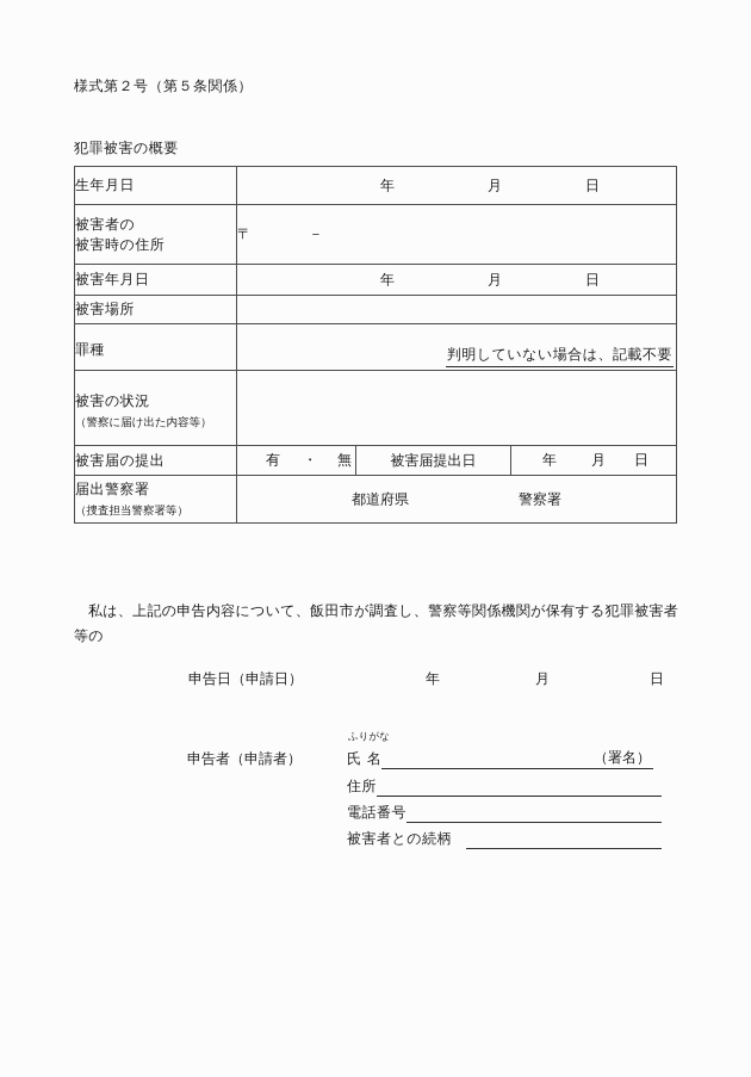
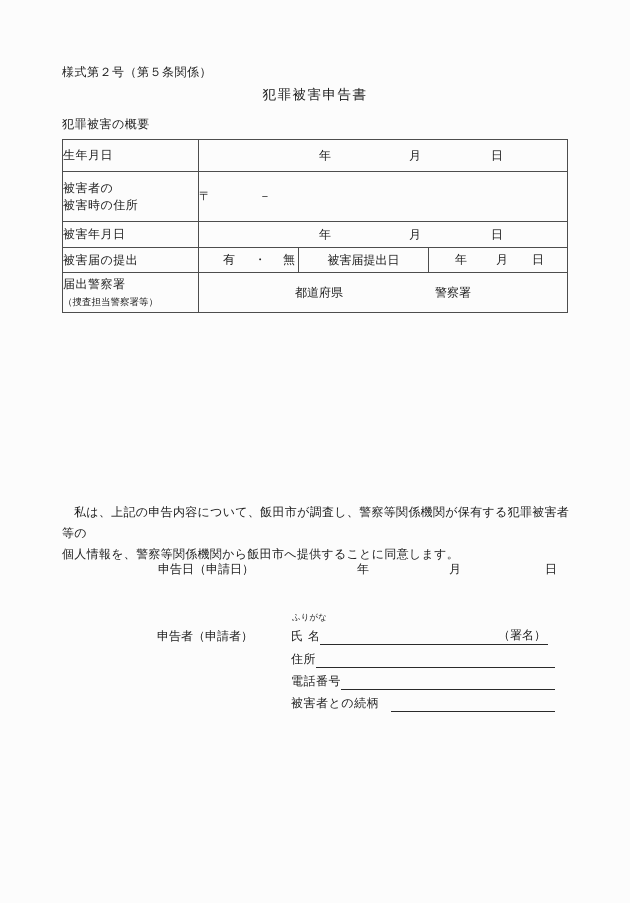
  様式第２号（第５条関係）
+ 犯罪被害申告書
  犯罪被害の概要
  生年月日	年 月 日
  被害者の 被害時の住所	〒 －
  被害年月日	年 月 日
- 被害場所
- 罪種	判明していない場合は、記載不要
- 被害の状況 （警察に届け出た内容等）
  被害届の提出	有 ・ 無	被害届提出日	年 月 日
  届出警察署 （捜査担当警察署等）	都道府県 警察署
  私は、上記の申告内容について、飯田市が調査し、警察等関係機関が保有する犯罪被害者等の
+ 個人情報を、警察等関係機関から飯田市へ提供することに同意します。
  申告日（申請日）
  年
  月
  日
  申告者（申請者）
  ふりがな
  氏 名
  （署名）
  住所
  電話番号
  被害者との続柄
